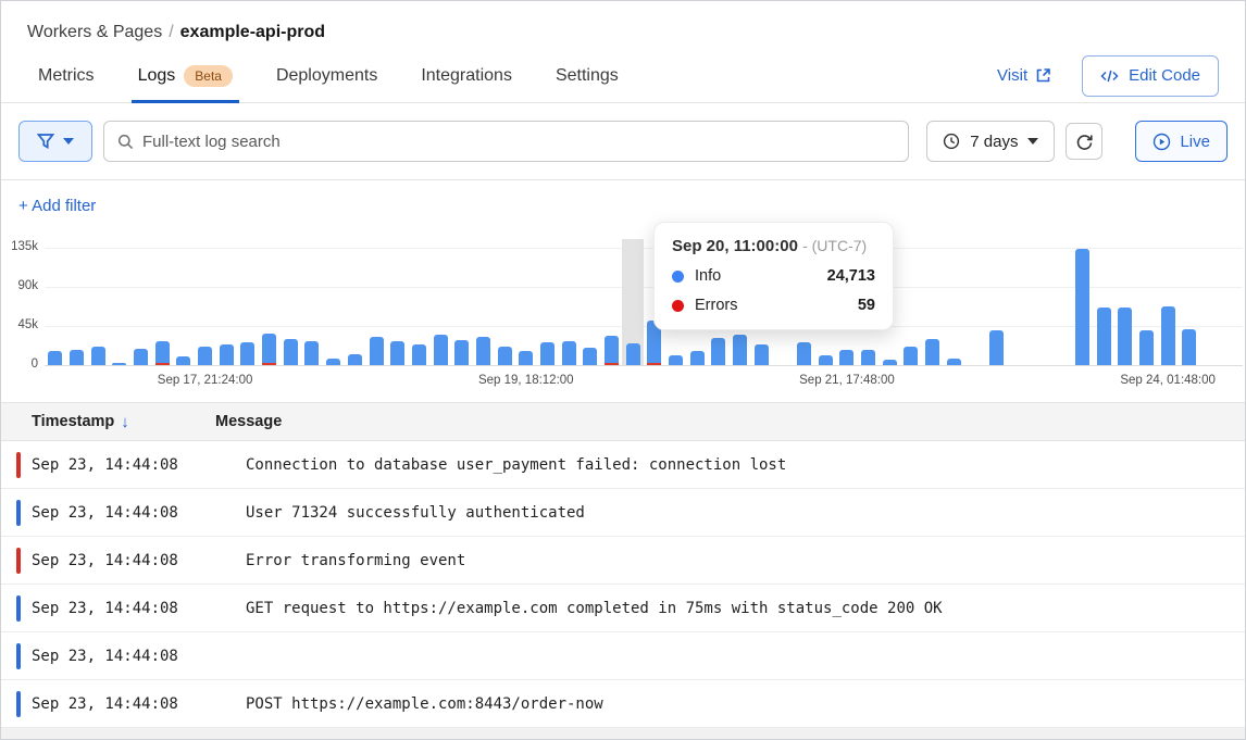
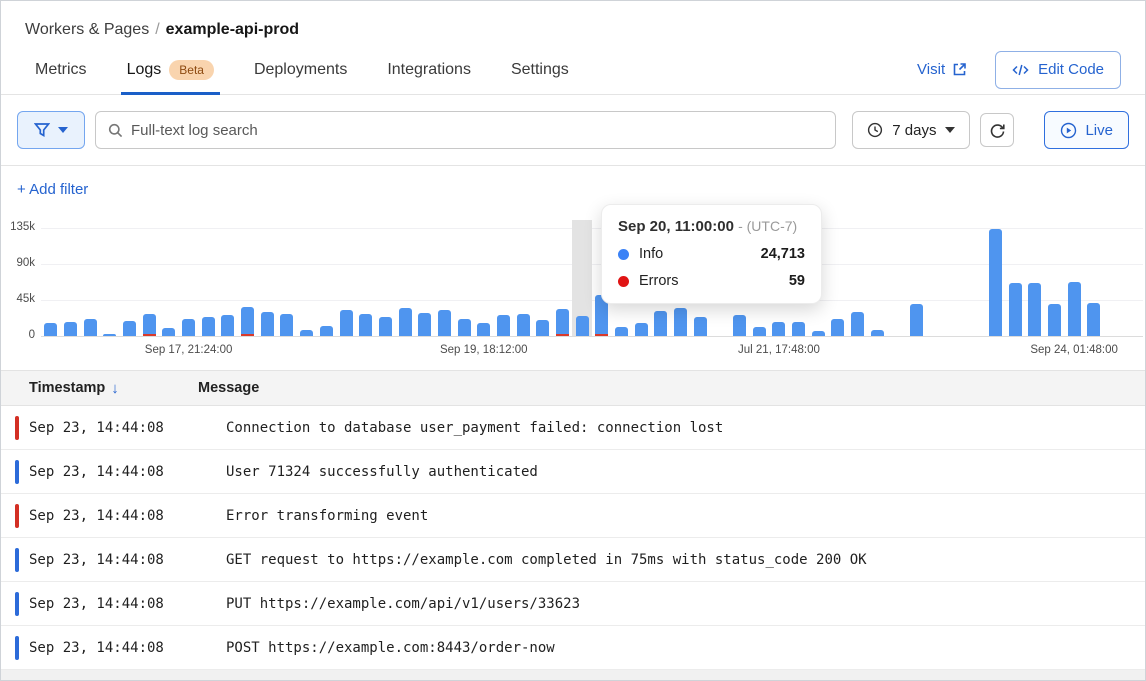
  Workers & Pages / example-api-prod
  Metrics
  Logs
  Beta
  Deployments
  Integrations
  Settings
  Visit
  Edit Code
  Full-text log search
  7 days
  Live
  + Add filter
  135k
  90k
  45k
  0
  Sep 17, 21:24:00
  Sep 19, 18:12:00
- Sep 21, 17:48:00
+ Jul 21, 17:48:00
  Sep 24, 01:48:00
  Sep 20, 11:00:00 - (UTC-7)
  Info
  24,713
  Errors
  59
  Timestamp
  ↓
  Message
  Sep 23, 14:44:08
  Connection to database user_payment failed: connection lost
  Sep 23, 14:44:08
  User 71324 successfully authenticated
  Sep 23, 14:44:08
  Error transforming event
  Sep 23, 14:44:08
  GET request to https://example.com completed in 75ms with status_code 200 OK
  Sep 23, 14:44:08
+ PUT https://example.com/api/v1/users/33623
  Sep 23, 14:44:08
  POST https://example.com:8443/order-now
